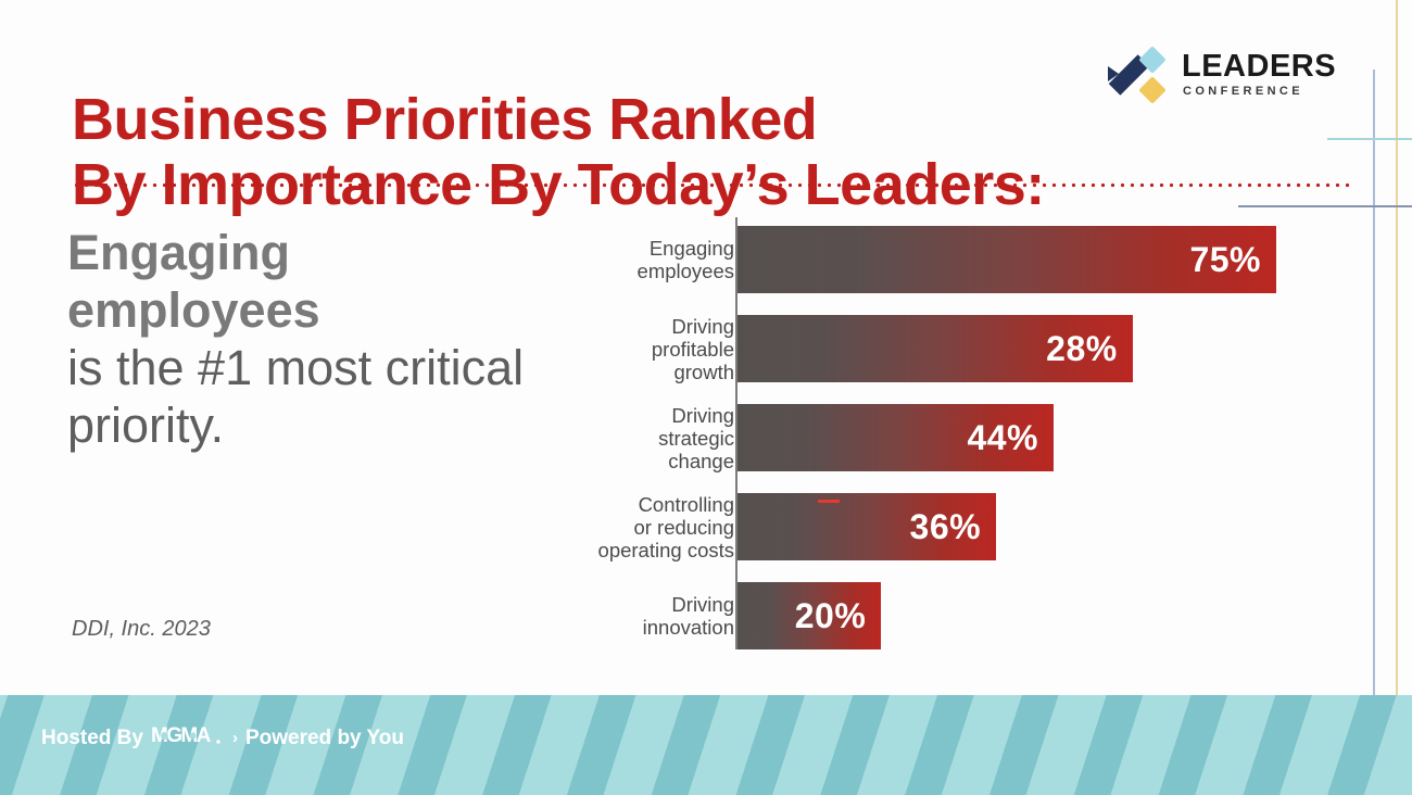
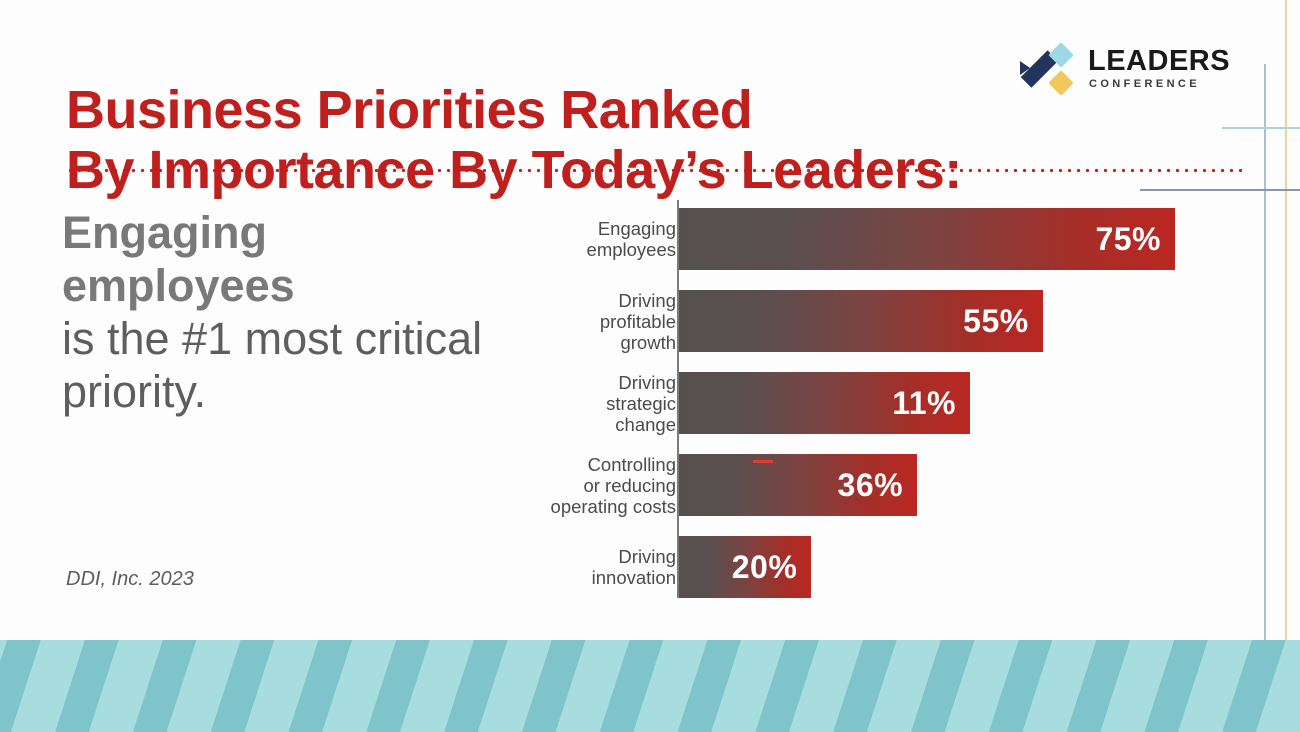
  Business Priorities Ranked
  LEADERS
  CONFERENCE
  Engaging employees
  is the #1 most critical priority.
  DDI, Inc. 2023
  Engaging
  employees
  75%
  Driving
  profitable
  growth
- 28%
+ 55%
  Driving
  strategic
  change
- 44%
+ 11%
  Controlling
  or reducing
  operating costs
  36%
  Driving
  innovation
  20%
- Hosted By
- MGMA
- ›
- Powered by You
